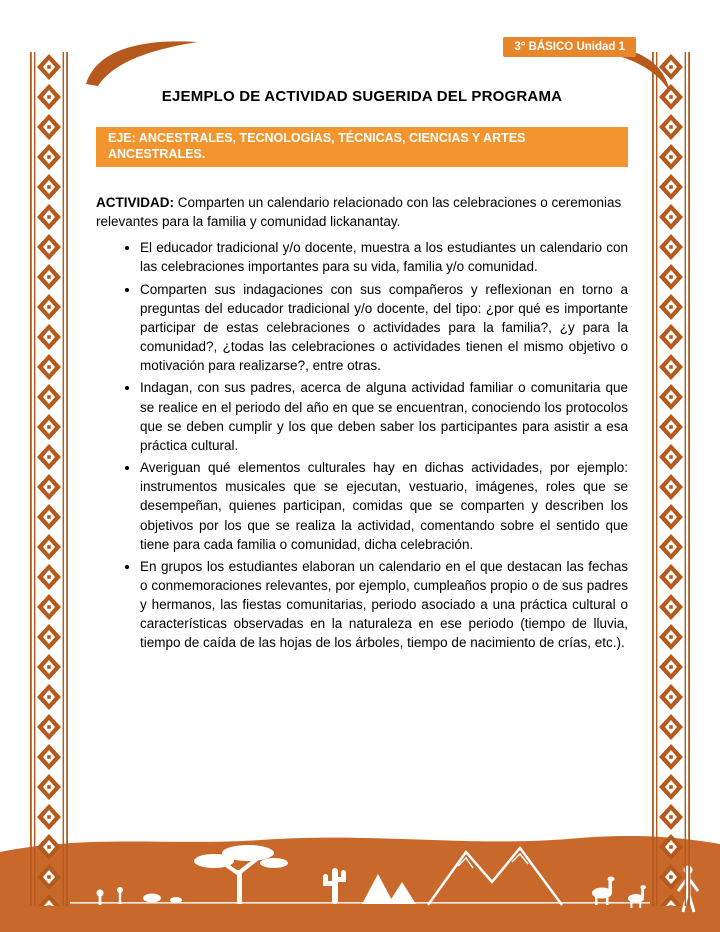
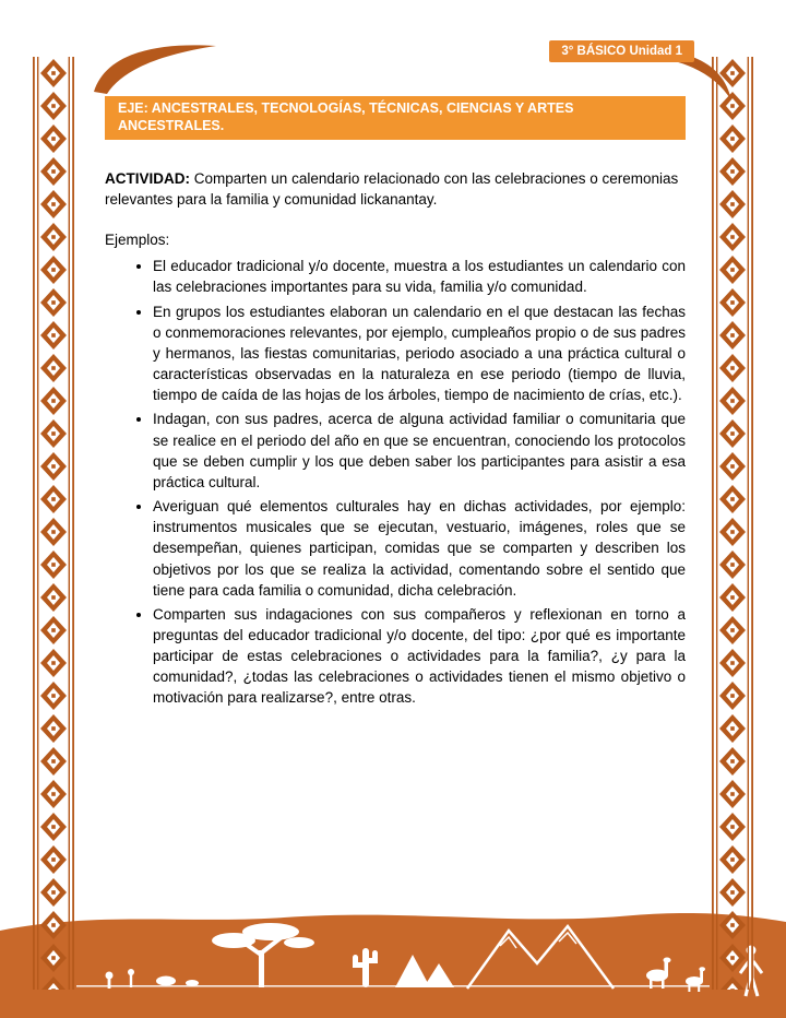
  3° BÁSICO Unidad 1
- EJEMPLO DE ACTIVIDAD SUGERIDA DEL PROGRAMA
  EJE: ANCESTRALES, TECNOLOGÍAS, TÉCNICAS, CIENCIAS Y ARTES ANCESTRALES.
  ACTIVIDAD: Comparten un calendario relacionado con las celebraciones o ceremonias relevantes para la familia y comunidad lickanantay.
+ Ejemplos:
  El educador tradicional y/o docente, muestra a los estudiantes un calendario con las celebraciones importantes para su vida, familia y/o comunidad.
- Comparten sus indagaciones con sus compañeros y reflexionan en torno a preguntas del educador tradicional y/o docente, del tipo: ¿por qué es importante participar de estas celebraciones o actividades para la familia?, ¿y para la comunidad?, ¿todas las celebraciones o actividades tienen el mismo objetivo o motivación para realizarse?, entre otras.
+ En grupos los estudiantes elaboran un calendario en el que destacan las fechas o conmemoraciones relevantes, por ejemplo, cumpleaños propio o de sus padres y hermanos, las fiestas comunitarias, periodo asociado a una práctica cultural o características observadas en la naturaleza en ese periodo (tiempo de lluvia, tiempo de caída de las hojas de los árboles, tiempo de nacimiento de crías, etc.).
  Indagan, con sus padres, acerca de alguna actividad familiar o comunitaria que se realice en el periodo del año en que se encuentran, conociendo los protocolos que se deben cumplir y los que deben saber los participantes para asistir a esa práctica cultural.
  Averiguan qué elementos culturales hay en dichas actividades, por ejemplo: instrumentos musicales que se ejecutan, vestuario, imágenes, roles que se desempeñan, quienes participan, comidas que se comparten y describen los objetivos por los que se realiza la actividad, comentando sobre el sentido que tiene para cada familia o comunidad, dicha celebración.
- En grupos los estudiantes elaboran un calendario en el que destacan las fechas o conmemoraciones relevantes, por ejemplo, cumpleaños propio o de sus padres y hermanos, las fiestas comunitarias, periodo asociado a una práctica cultural o características observadas en la naturaleza en ese periodo (tiempo de lluvia, tiempo de caída de las hojas de los árboles, tiempo de nacimiento de crías, etc.).
+ Comparten sus indagaciones con sus compañeros y reflexionan en torno a preguntas del educador tradicional y/o docente, del tipo: ¿por qué es importante participar de estas celebraciones o actividades para la familia?, ¿y para la comunidad?, ¿todas las celebraciones o actividades tienen el mismo objetivo o motivación para realizarse?, entre otras.
